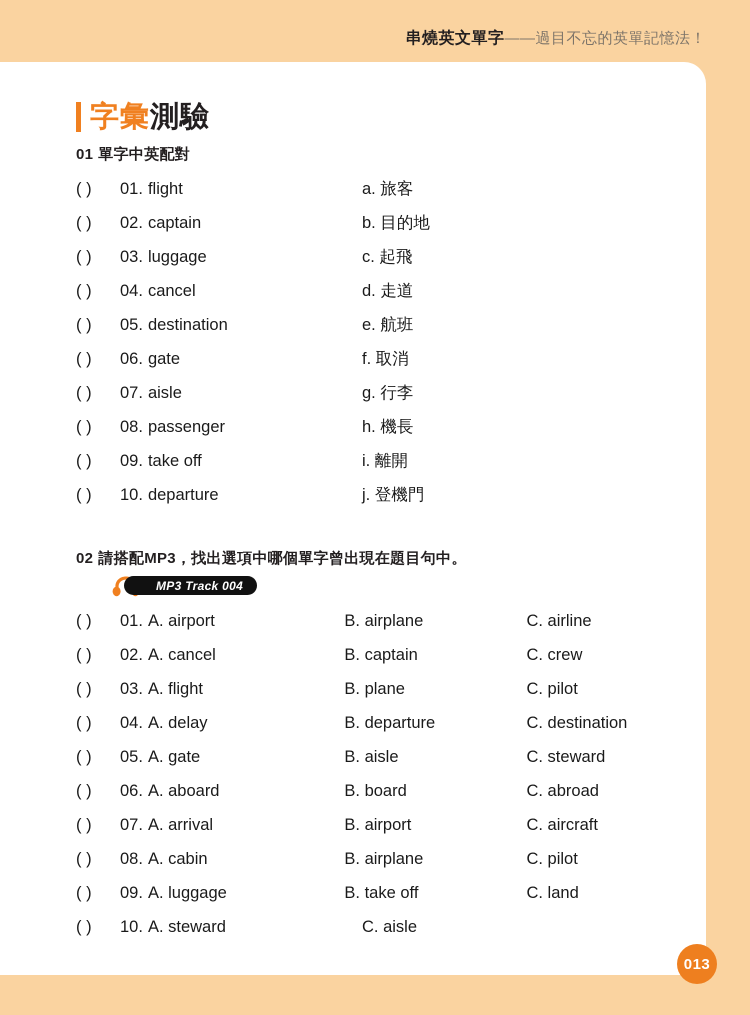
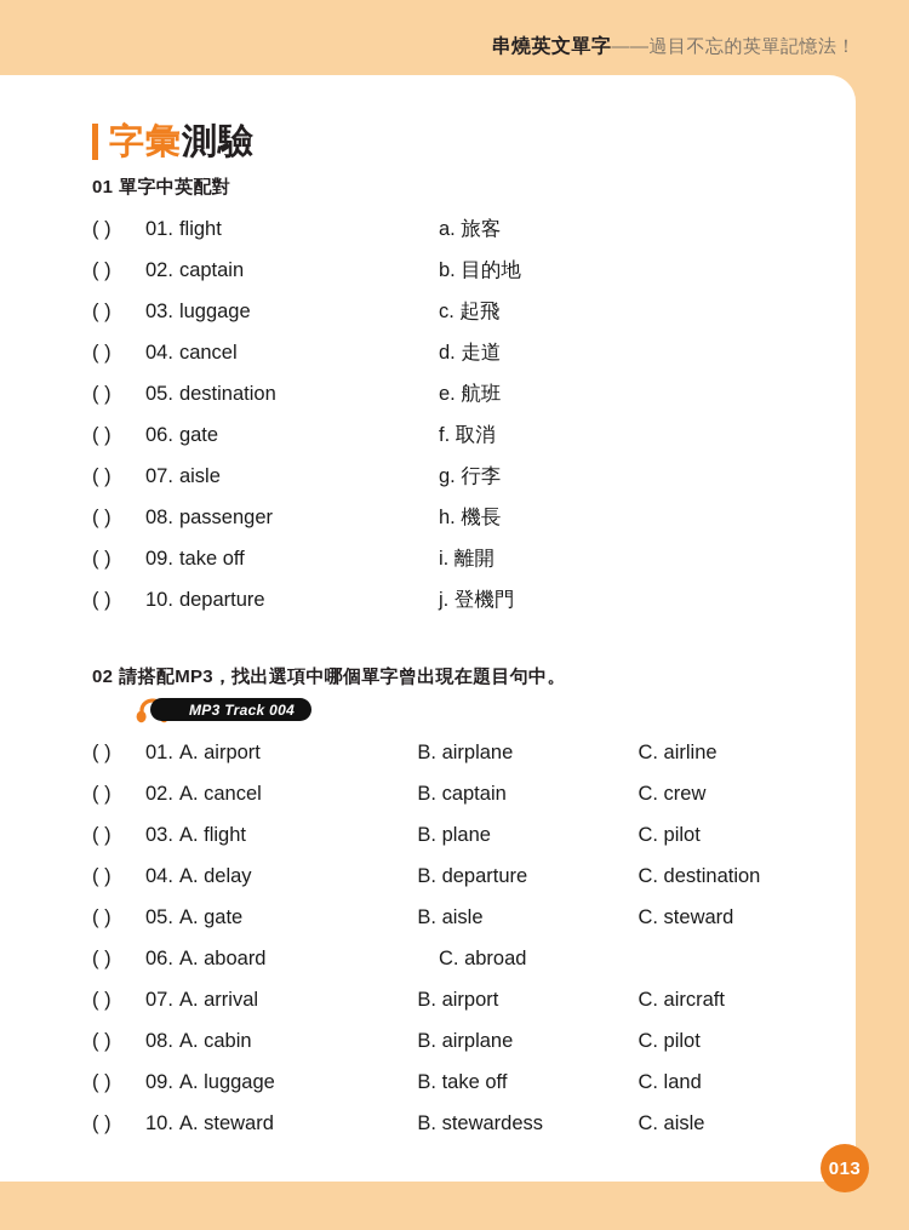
  串燒英文單字
  ——過目不忘的英單記憶法！
  字彙測驗
  01 單字中英配對
  ( )
  01.
  flight
  a. 旅客
  ( )
  02.
  captain
  b. 目的地
  ( )
  03.
  luggage
  c. 起飛
  ( )
  04.
  cancel
  d. 走道
  ( )
  05.
  destination
  e. 航班
  ( )
  06.
  gate
  f. 取消
  ( )
  07.
  aisle
  g. 行李
  ( )
  08.
  passenger
  h. 機長
  ( )
  09.
  take off
  i. 離開
  ( )
  10.
  departure
  j. 登機門
  02 請搭配MP3，找出選項中哪個單字曾出現在題目句中。
  MP3 Track 004
  ( )
  01.
  A. airport
  B. airplane
  C. airline
  ( )
  02.
  A. cancel
  B. captain
  C. crew
  ( )
  03.
  A. flight
  B. plane
  C. pilot
  ( )
  04.
  A. delay
  B. departure
  C. destination
  ( )
  05.
  A. gate
  B. aisle
  C. steward
  ( )
  06.
  A. aboard
- B. board
  C. abroad
  ( )
  07.
  A. arrival
  B. airport
  C. aircraft
  ( )
  08.
  A. cabin
  B. airplane
  C. pilot
  ( )
  09.
  A. luggage
  B. take off
  C. land
  ( )
  10.
  A. steward
+ B. stewardess
  C. aisle
  013
